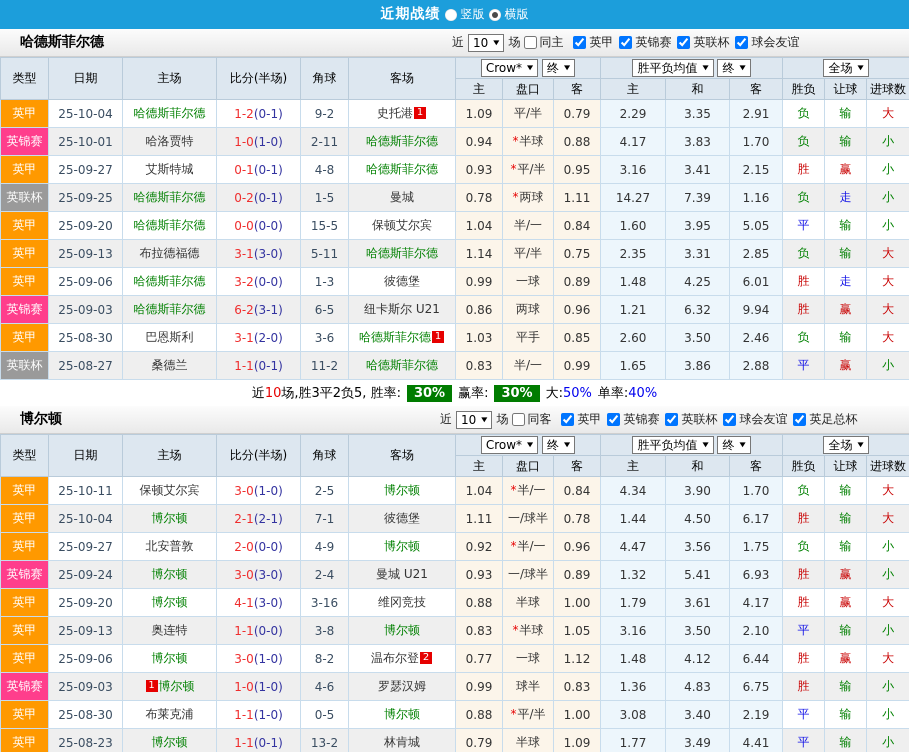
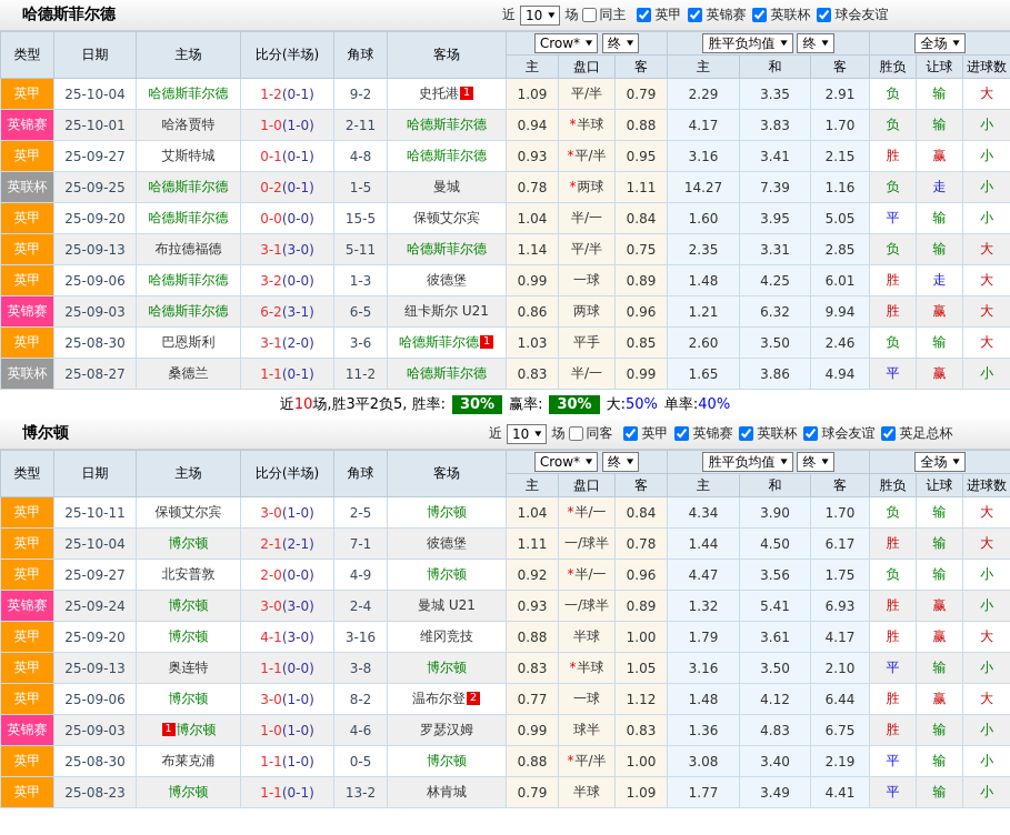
- 近期战绩
- 竖版
- 横版
  哈德斯菲尔德
  近
  10
  场
  同主
  英甲
  英锦赛
  英联杯
  球会友谊
  类型	日期	主场	比分(半场)	角球	客场	Crow* 终	胜平负均值 终	全场
  主	盘口	客	主	和	客	胜负	让球	进球数
  英甲	25-10-04	哈德斯菲尔德	1-2(0-1)	9-2	史托港 1	1.09	平/半	0.79	2.29	3.35	2.91	负	输	大
  英锦赛	25-10-01	哈洛贾特	1-0(1-0)	2-11	哈德斯菲尔德	0.94	*半球	0.88	4.17	3.83	1.70	负	输	小
  英甲	25-09-27	艾斯特城	0-1(0-1)	4-8	哈德斯菲尔德	0.93	*平/半	0.95	3.16	3.41	2.15	胜	赢	小
  英联杯	25-09-25	哈德斯菲尔德	0-2(0-1)	1-5	曼城	0.78	*两球	1.11	14.27	7.39	1.16	负	走	小
  英甲	25-09-20	哈德斯菲尔德	0-0(0-0)	15-5	保顿艾尔宾	1.04	半/一	0.84	1.60	3.95	5.05	平	输	小
  英甲	25-09-13	布拉德福德	3-1(3-0)	5-11	哈德斯菲尔德	1.14	平/半	0.75	2.35	3.31	2.85	负	输	大
  英甲	25-09-06	哈德斯菲尔德	3-2(0-0)	1-3	彼德堡	0.99	一球	0.89	1.48	4.25	6.01	胜	走	大
  英锦赛	25-09-03	哈德斯菲尔德	6-2(3-1)	6-5	纽卡斯尔 U21	0.86	两球	0.96	1.21	6.32	9.94	胜	赢	大
  英甲	25-08-30	巴恩斯利	3-1(2-0)	3-6	哈德斯菲尔德 1	1.03	平手	0.85	2.60	3.50	2.46	负	输	大
- 英联杯	25-08-27	桑德兰	1-1(0-1)	11-2	哈德斯菲尔德	0.83	半/一	0.99	1.65	3.86	2.88	平	赢	小
+ 英联杯	25-08-27	桑德兰	1-1(0-1)	11-2	哈德斯菲尔德	0.83	半/一	0.99	1.65	3.86	4.94	平	赢	小
  近
  10
  场,胜3平2负5, 胜率:
  30%
  赢率:
  30%
  大:
  50%
  单率:
  40%
  博尔顿
  近
  10
  场
  同客
  英甲
  英锦赛
  英联杯
  球会友谊
  英足总杯
  类型	日期	主场	比分(半场)	角球	客场	Crow* 终	胜平负均值 终	全场
  主	盘口	客	主	和	客	胜负	让球	进球数
  英甲	25-10-11	保顿艾尔宾	3-0(1-0)	2-5	博尔顿	1.04	*半/一	0.84	4.34	3.90	1.70	负	输	大
  英甲	25-10-04	博尔顿	2-1(2-1)	7-1	彼德堡	1.11	一/球半	0.78	1.44	4.50	6.17	胜	输	大
  英甲	25-09-27	北安普敦	2-0(0-0)	4-9	博尔顿	0.92	*半/一	0.96	4.47	3.56	1.75	负	输	小
  英锦赛	25-09-24	博尔顿	3-0(3-0)	2-4	曼城 U21	0.93	一/球半	0.89	1.32	5.41	6.93	胜	赢	小
  英甲	25-09-20	博尔顿	4-1(3-0)	3-16	维冈竞技	0.88	半球	1.00	1.79	3.61	4.17	胜	赢	大
  英甲	25-09-13	奥连特	1-1(0-0)	3-8	博尔顿	0.83	*半球	1.05	3.16	3.50	2.10	平	输	小
  英甲	25-09-06	博尔顿	3-0(1-0)	8-2	温布尔登 2	0.77	一球	1.12	1.48	4.12	6.44	胜	赢	大
  英锦赛	25-09-03	1 博尔顿	1-0(1-0)	4-6	罗瑟汉姆	0.99	球半	0.83	1.36	4.83	6.75	胜	输	小
  英甲	25-08-30	布莱克浦	1-1(1-0)	0-5	博尔顿	0.88	*平/半	1.00	3.08	3.40	2.19	平	输	小
  英甲	25-08-23	博尔顿	1-1(0-1)	13-2	林肯城	0.79	半球	1.09	1.77	3.49	4.41	平	输	小
